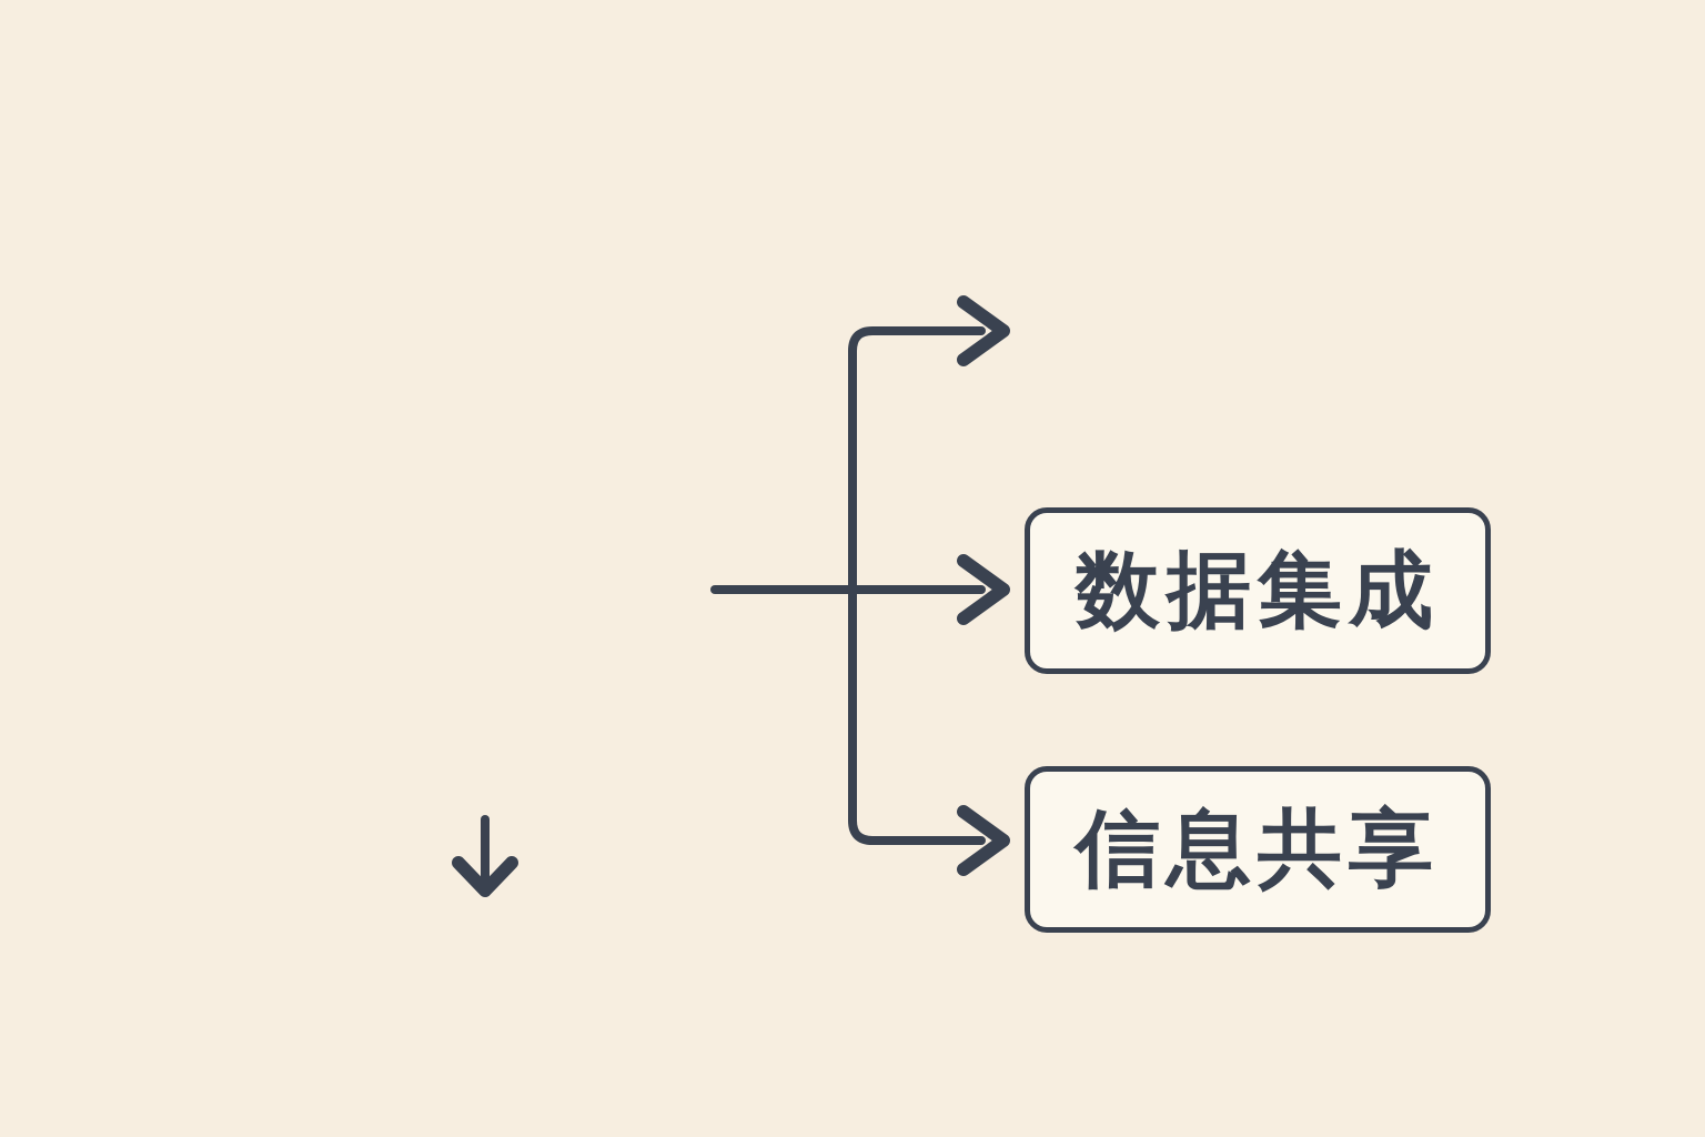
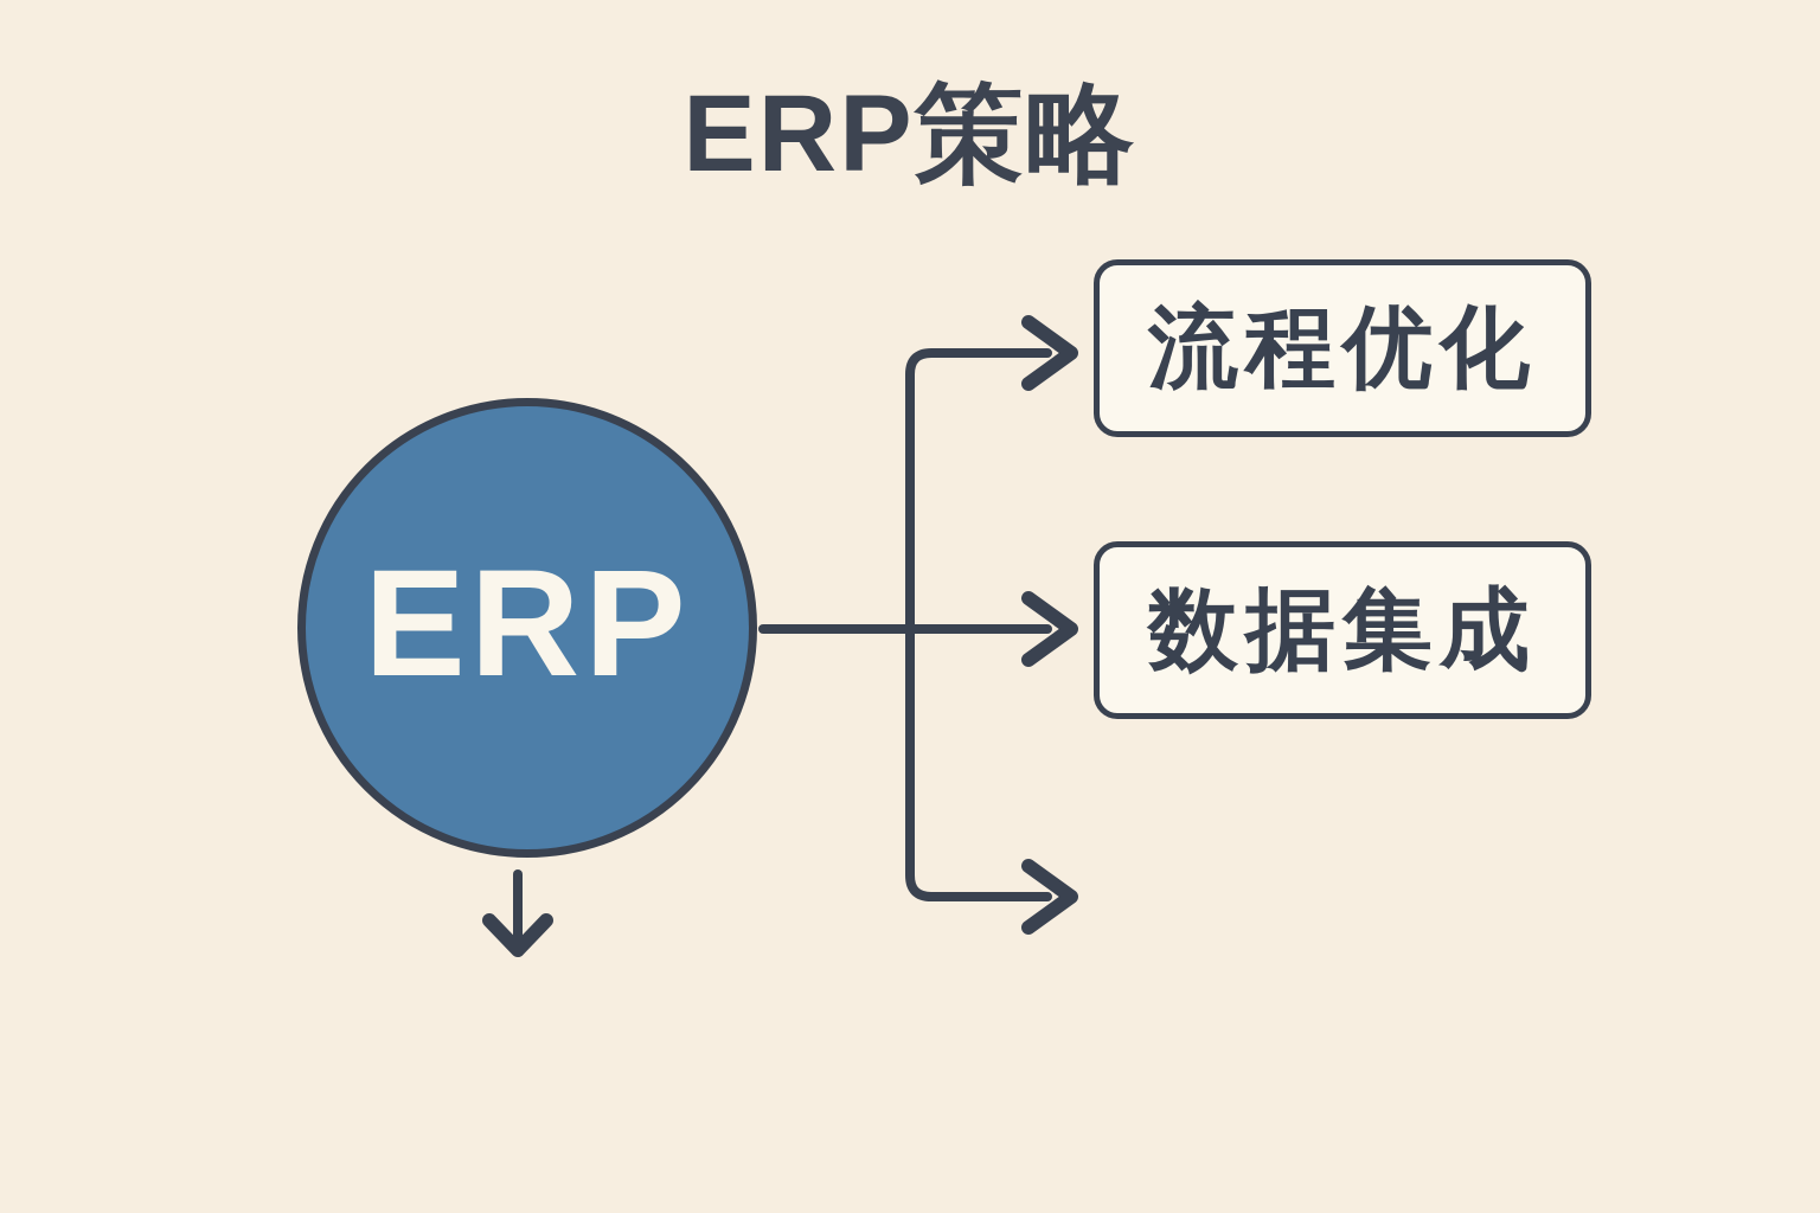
+ ERP策略
+ ERP
+ 流程优化
  数据集成
- 信息共享
